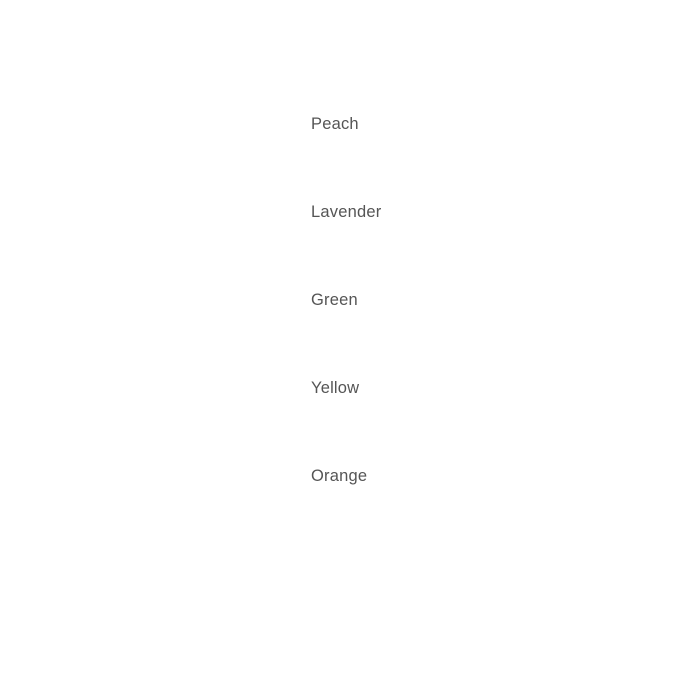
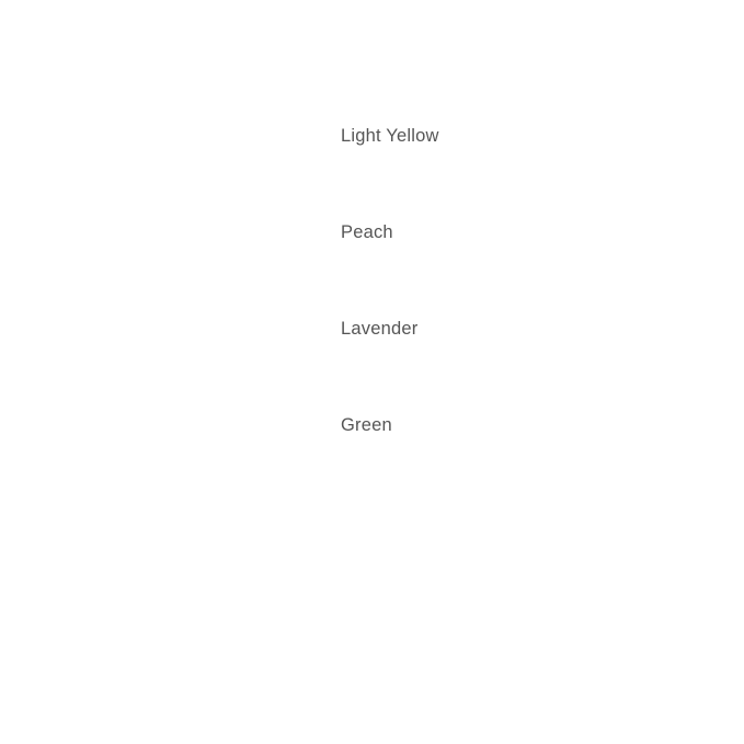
+ Light Yellow
  Peach
  Lavender
  Green
- Yellow
- Orange
